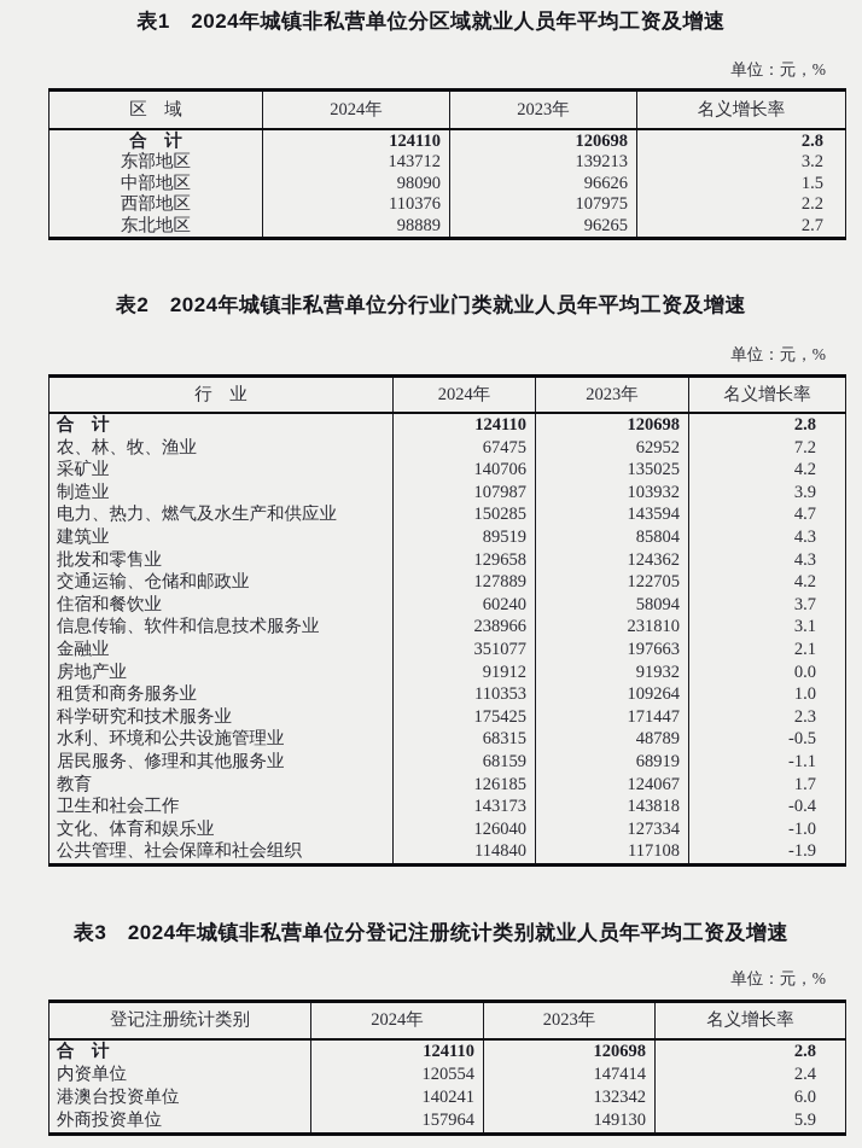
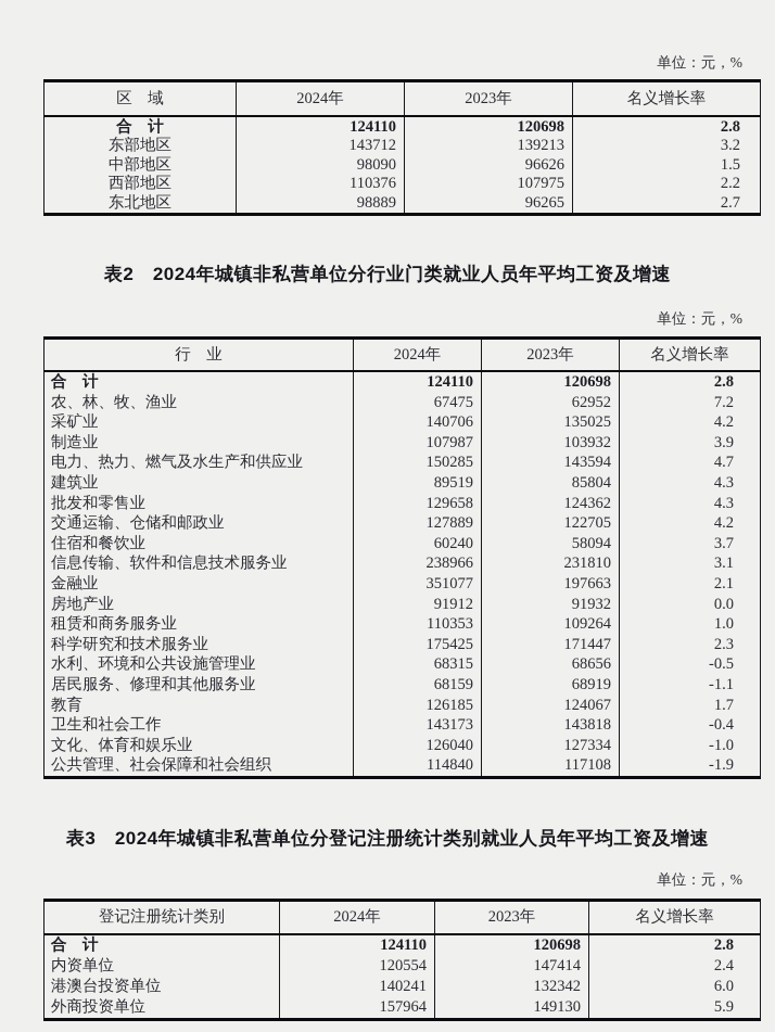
- 表1 2024年城镇非私营单位分区域就业人员年平均工资及增速
  单位：元，%
  区 域	2024年	2023年	名义增长率
  合 计	124110	120698	2.8
  东部地区	143712	139213	3.2
  中部地区	98090	96626	1.5
  西部地区	110376	107975	2.2
  东北地区	98889	96265	2.7
  表2 2024年城镇非私营单位分行业门类就业人员年平均工资及增速
  单位：元，%
  行 业	2024年	2023年	名义增长率
  合 计	124110	120698	2.8
  农、林、牧、渔业	67475	62952	7.2
  采矿业	140706	135025	4.2
  制造业	107987	103932	3.9
  电力、热力、燃气及水生产和供应业	150285	143594	4.7
  建筑业	89519	85804	4.3
  批发和零售业	129658	124362	4.3
  交通运输、仓储和邮政业	127889	122705	4.2
  住宿和餐饮业	60240	58094	3.7
  信息传输、软件和信息技术服务业	238966	231810	3.1
  金融业	351077	197663	2.1
  房地产业	91912	91932	0.0
  租赁和商务服务业	110353	109264	1.0
  科学研究和技术服务业	175425	171447	2.3
- 水利、环境和公共设施管理业	68315	48789	-0.5
+ 水利、环境和公共设施管理业	68315	68656	-0.5
  居民服务、修理和其他服务业	68159	68919	-1.1
  教育	126185	124067	1.7
  卫生和社会工作	143173	143818	-0.4
  文化、体育和娱乐业	126040	127334	-1.0
  公共管理、社会保障和社会组织	114840	117108	-1.9
  表3 2024年城镇非私营单位分登记注册统计类别就业人员年平均工资及增速
  单位：元，%
  登记注册统计类别	2024年	2023年	名义增长率
  合 计	124110	120698	2.8
  内资单位	120554	147414	2.4
  港澳台投资单位	140241	132342	6.0
  外商投资单位	157964	149130	5.9
